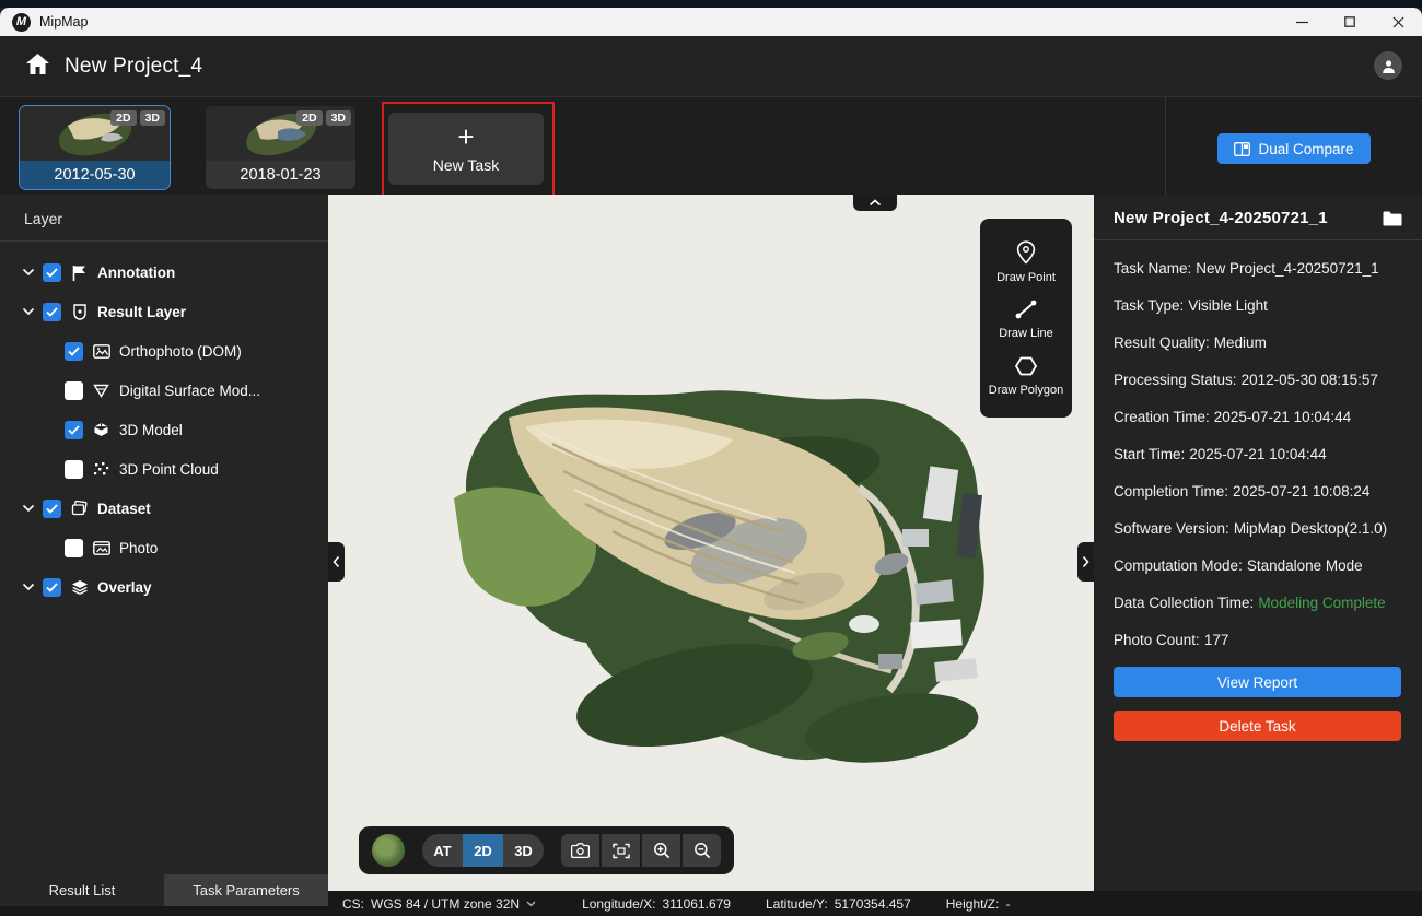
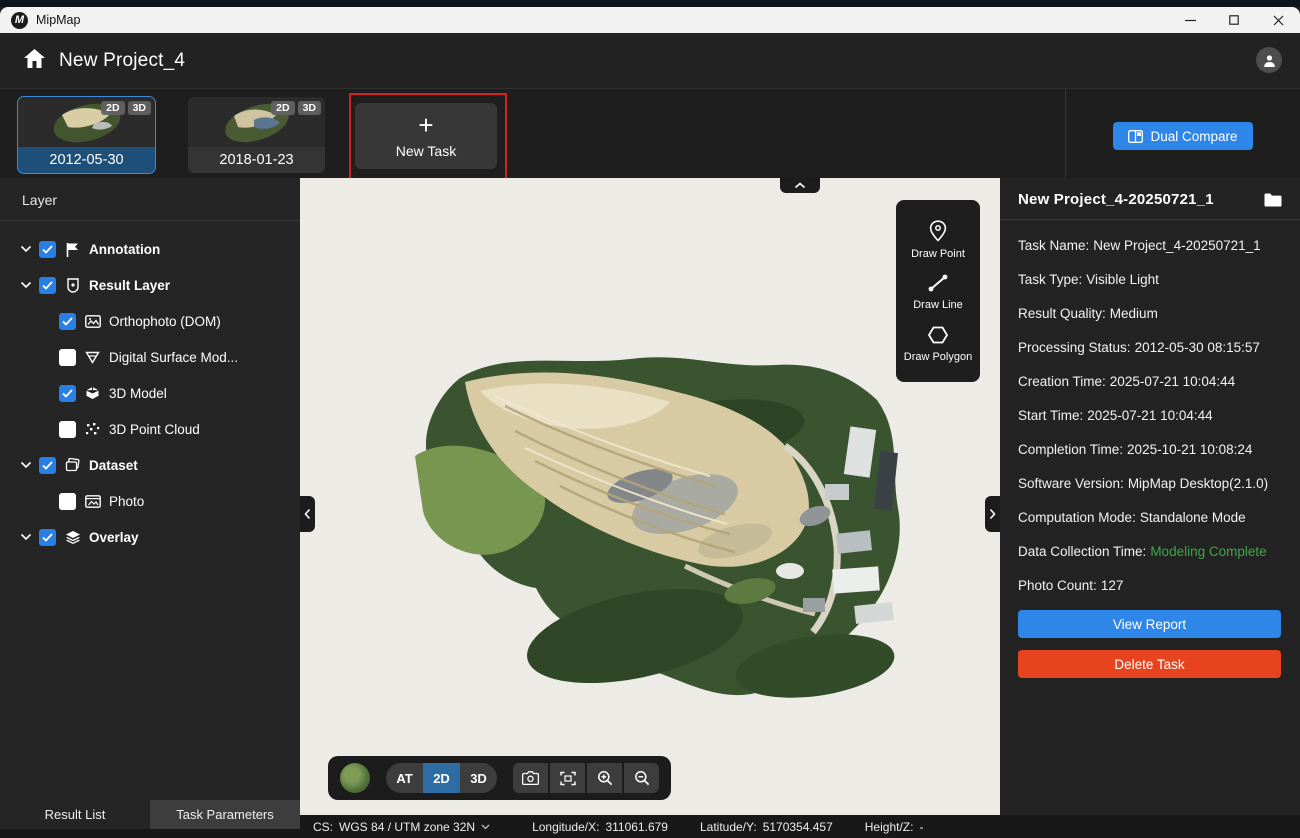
  M
  MipMap
  New Project_4
  2D
  3D
  2012-05-30
  2D
  3D
  2018-01-23
  +
  New Task
  Dual Compare
  Layer
  Annotation
  Result Layer
  Orthophoto (DOM)
  Digital Surface Mod...
  3D Model
  3D Point Cloud
  Dataset
  Photo
  Overlay
  Result List
  Task Parameters
  Draw Point
  Draw Line
  Draw Polygon
  AT
  2D
  3D
  New Project_4-20250721_1
  Task Name: New Project_4-20250721_1
  Task Type: Visible Light
  Result Quality: Medium
  Processing Status: 2012-05-30 08:15:57
  Creation Time: 2025-07-21 10:04:44
  Start Time: 2025-07-21 10:04:44
- Completion Time: 2025-07-21 10:08:24
+ Completion Time: 2025-10-21 10:08:24
  Software Version: MipMap Desktop(2.1.0)
  Computation Mode: Standalone Mode
  Data Collection Time: Modeling Complete
- Photo Count: 177
+ Photo Count: 127
  View Report
  Delete Task
  CS:
  WGS 84 / UTM zone 32N
  Longitude/X:
  311061.679
  Latitude/Y:
  5170354.457
  Height/Z:
  -
